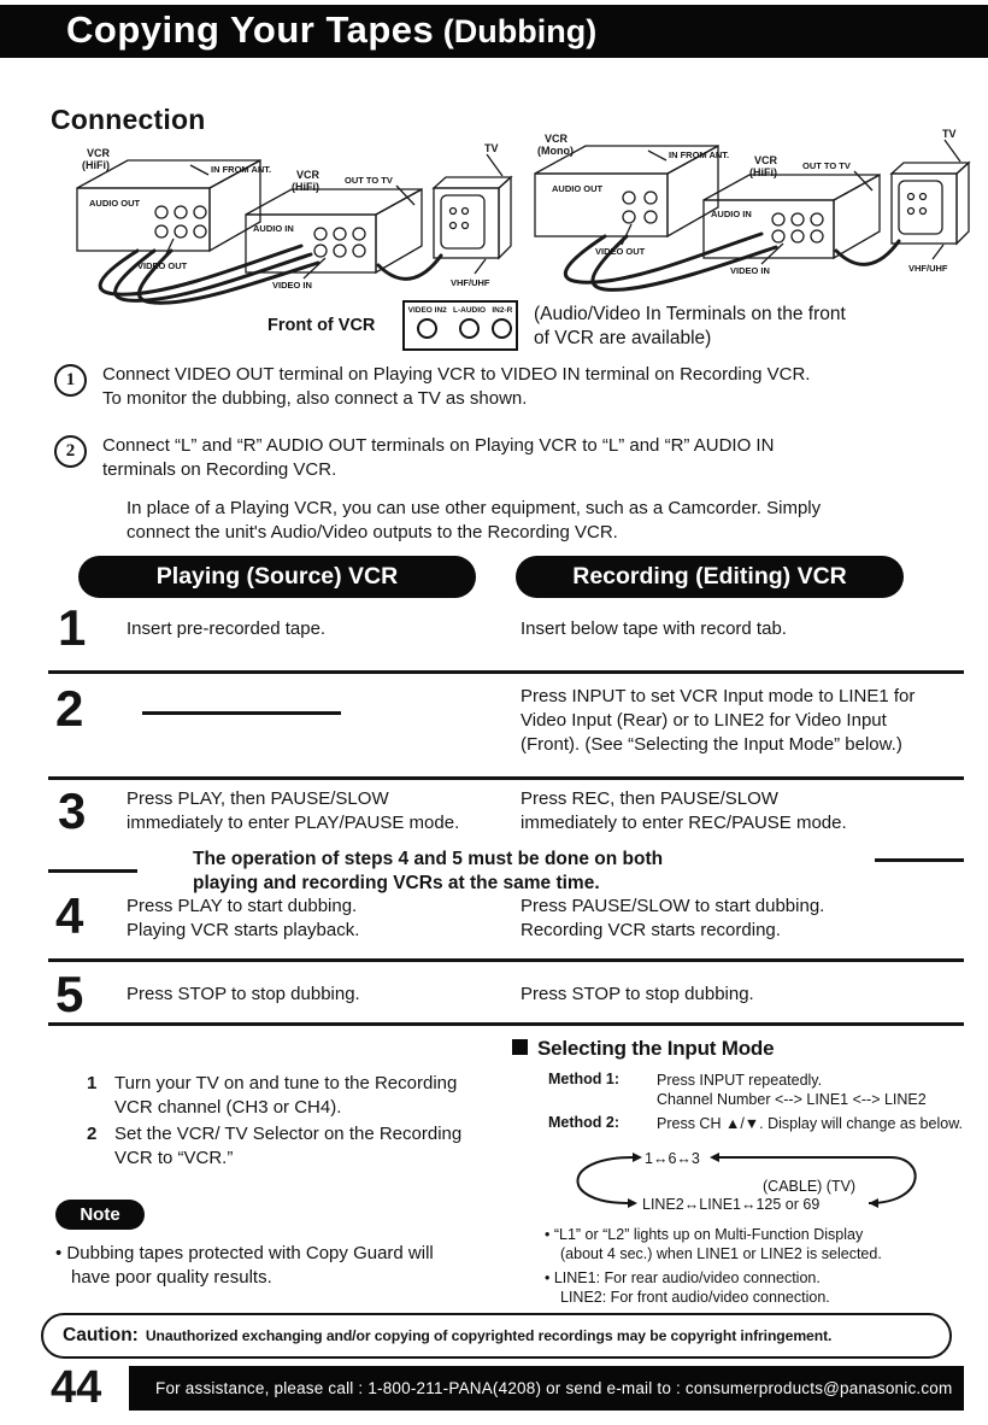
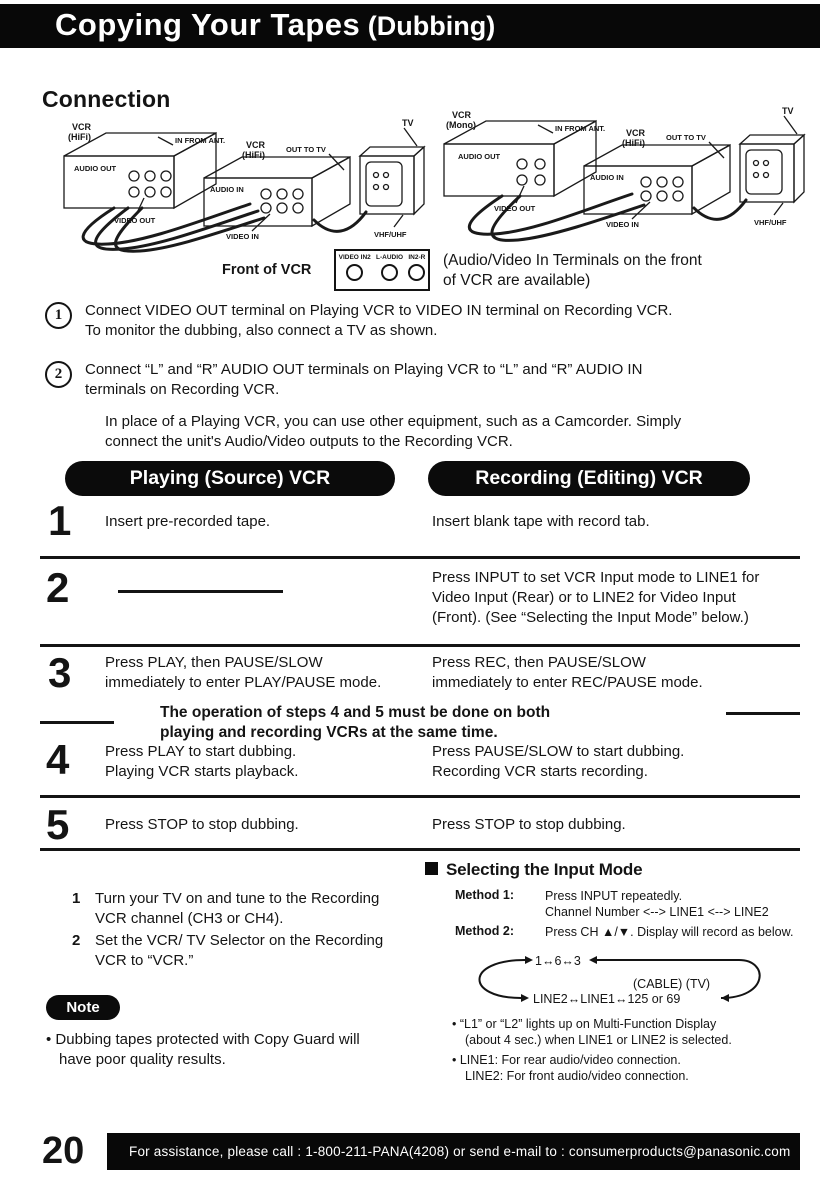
  Copying Your Tapes (Dubbing)
  Connection
  VCR
  (HiFi)
  IN FROM ANT.
  VCR
  (HiFi)
  OUT TO TV
  TV
  AUDIO OUT
  VIDEO OUT
  AUDIO IN
  VIDEO IN
  VHF/UHF
  VCR
  (Mono)
  IN FROM ANT.
  VCR
  (HiFi)
  OUT TO TV
  TV
  AUDIO OUT
  VIDEO OUT
  AUDIO IN
  VIDEO IN
  VHF/UHF
  Front of VCR
  (Audio/Video In Terminals on the front
  of VCR are available)
  1
  Connect VIDEO OUT terminal on Playing VCR to VIDEO IN terminal on Recording VCR.
  To monitor the dubbing, also connect a TV as shown.
  2
  Connect “L” and “R” AUDIO OUT terminals on Playing VCR to “L” and “R” AUDIO IN
  terminals on Recording VCR.
  In place of a Playing VCR, you can use other equipment, such as a Camcorder. Simply
  connect the unit's Audio/Video outputs to the Recording VCR.
  Playing (Source) VCR
  Recording (Editing) VCR
  1
  Insert pre-recorded tape.
- Insert below tape with record tab.
+ Insert blank tape with record tab.
  2
  Press INPUT to set VCR Input mode to LINE1 for
  Video Input (Rear) or to LINE2 for Video Input
  (Front). (See “Selecting the Input Mode” below.)
  3
  Press PLAY, then PAUSE/SLOW
  immediately to enter PLAY/PAUSE mode.
  Press REC, then PAUSE/SLOW
  immediately to enter REC/PAUSE mode.
  The operation of steps 4 and 5 must be done on both
  playing and recording VCRs at the same time.
  4
  Press PLAY to start dubbing.
  Playing VCR starts playback.
  Press PAUSE/SLOW to start dubbing.
  Recording VCR starts recording.
  5
  Press STOP to stop dubbing.
  Press STOP to stop dubbing.
  1
  Turn your TV on and tune to the Recording
  VCR channel (CH3 or CH4).
  2
  Set the VCR/ TV Selector on the Recording
  VCR to “VCR.”
  Note
  Dubbing tapes protected with Copy Guard will
  have poor quality results.
  Selecting the Input Mode
  Method 1:
  Press INPUT repeatedly.
  Channel Number <--> LINE1 <--> LINE2
  Method 2:
- Press CH ▲/▼. Display will change as below.
+ Press CH ▲/▼. Display will record as below.
  1↔6↔3
  (CABLE) (TV)
  LINE2↔LINE1↔125 or 69
  “L1” or “L2” lights up on Multi-Function Display
  (about 4 sec.) when LINE1 or LINE2 is selected.
  LINE1: For rear audio/video connection.
  LINE2: For front audio/video connection.
- Caution:
- Unauthorized exchanging and/or copying of copyrighted recordings may be copyright infringement.
- 44
+ 20
  For assistance, please call : 1-800-211-PANA(4208) or send e-mail to : consumerproducts@panasonic.com
